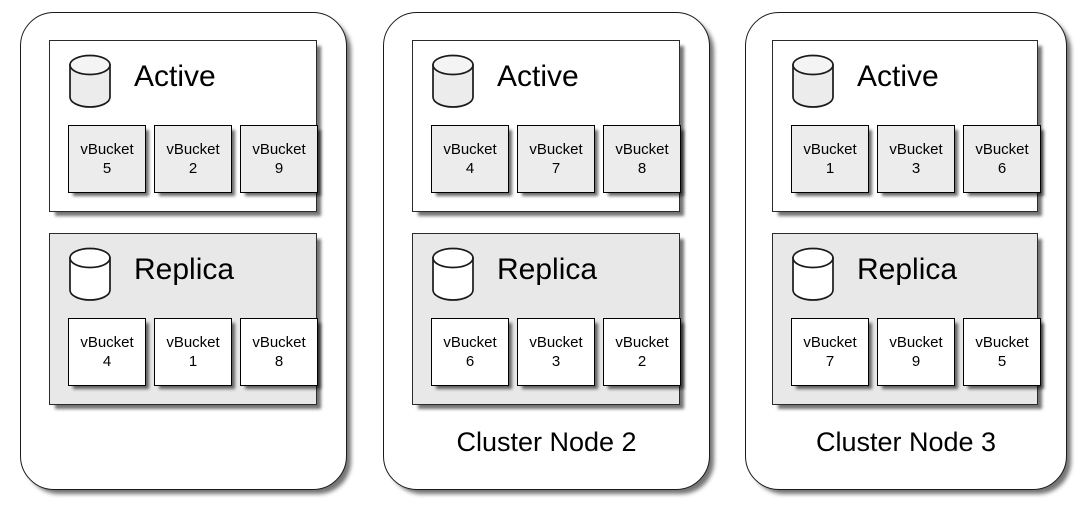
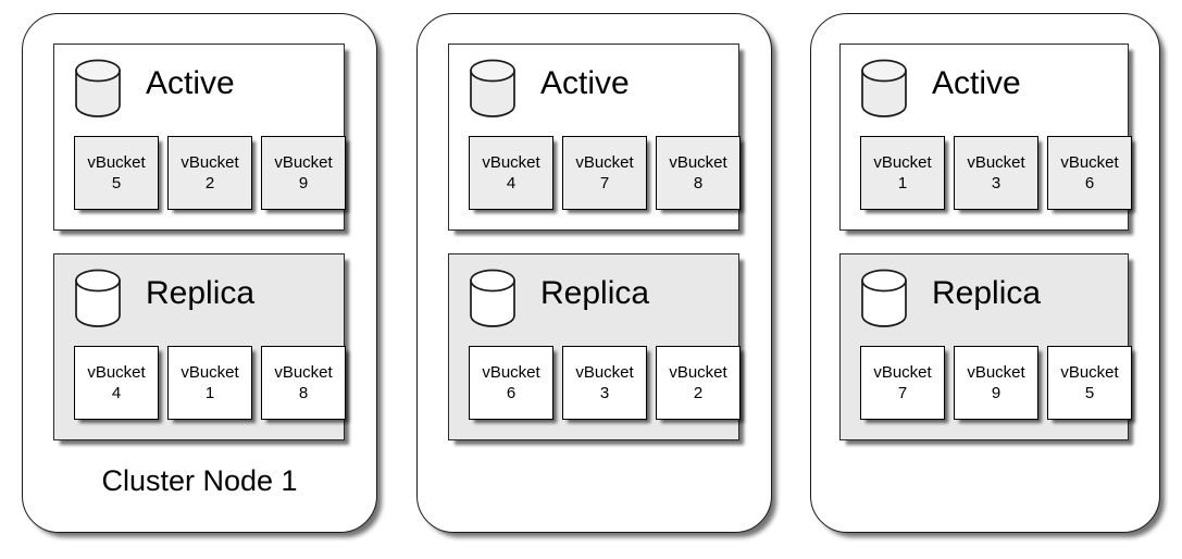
  Active
  vBucket
  5
  vBucket
  2
  vBucket
  9
  Replica
  vBucket
  4
  vBucket
  1
  vBucket
  8
+ Cluster Node 1
  Active
  vBucket
  4
  vBucket
  7
  vBucket
  8
  Replica
  vBucket
  6
  vBucket
  3
  vBucket
  2
- Cluster Node 2
  Active
  vBucket
  1
  vBucket
  3
  vBucket
  6
  Replica
  vBucket
  7
  vBucket
  9
  vBucket
  5
- Cluster Node 3
